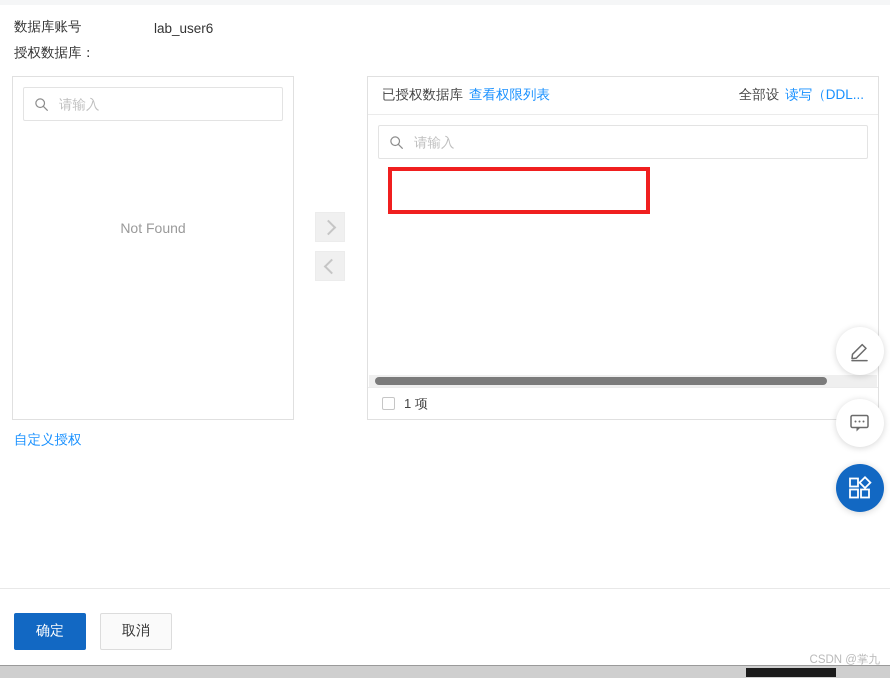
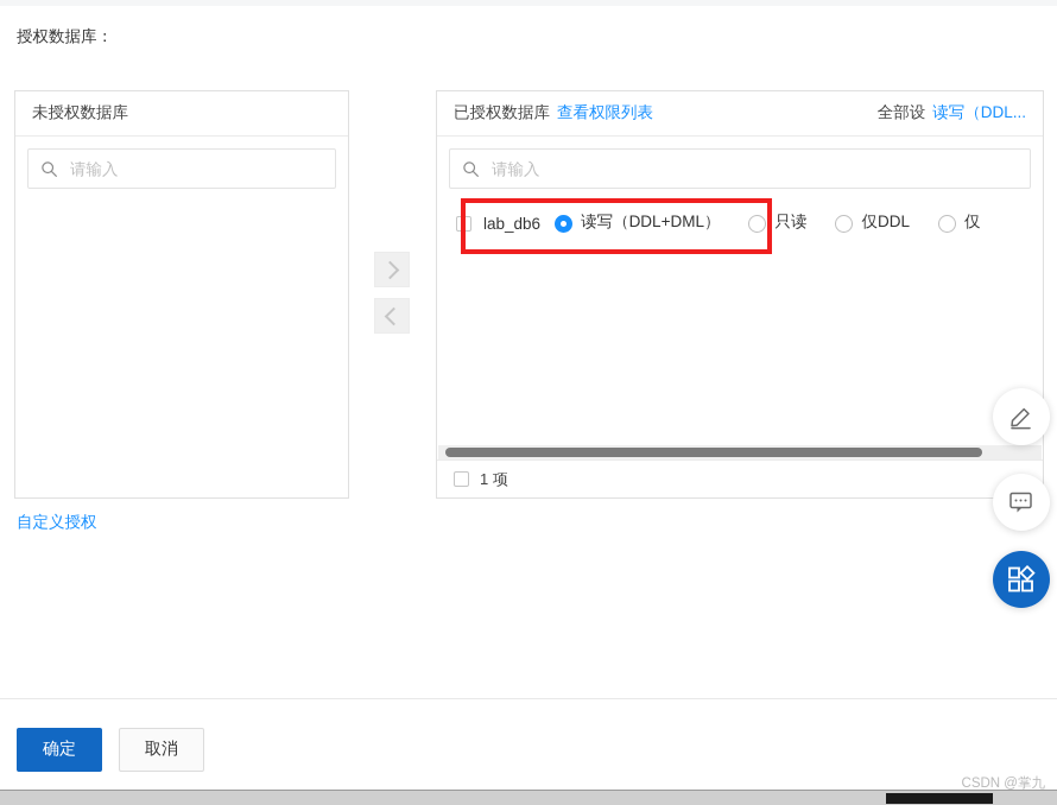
- 数据库账号
- lab_user6
  授权数据库：
+ 未授权数据库
  请输入
- Not Found
  已授权数据库
  查看权限列表
  全部设
  读写（DDL...
  请输入
+ lab_db6
+ 读写（DDL+DML）
+ 只读
+ 仅DDL
+ 仅
  1 项
  自定义授权
  确定
  取消
  CSDN @掌九
